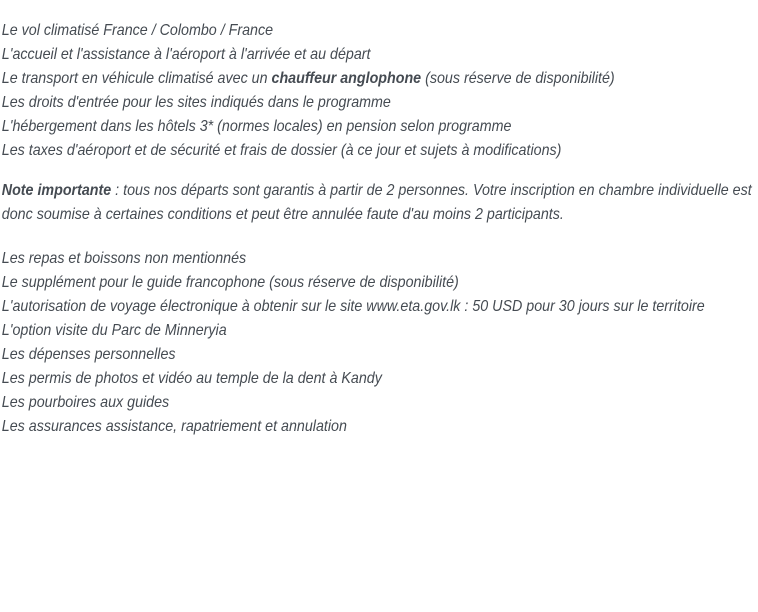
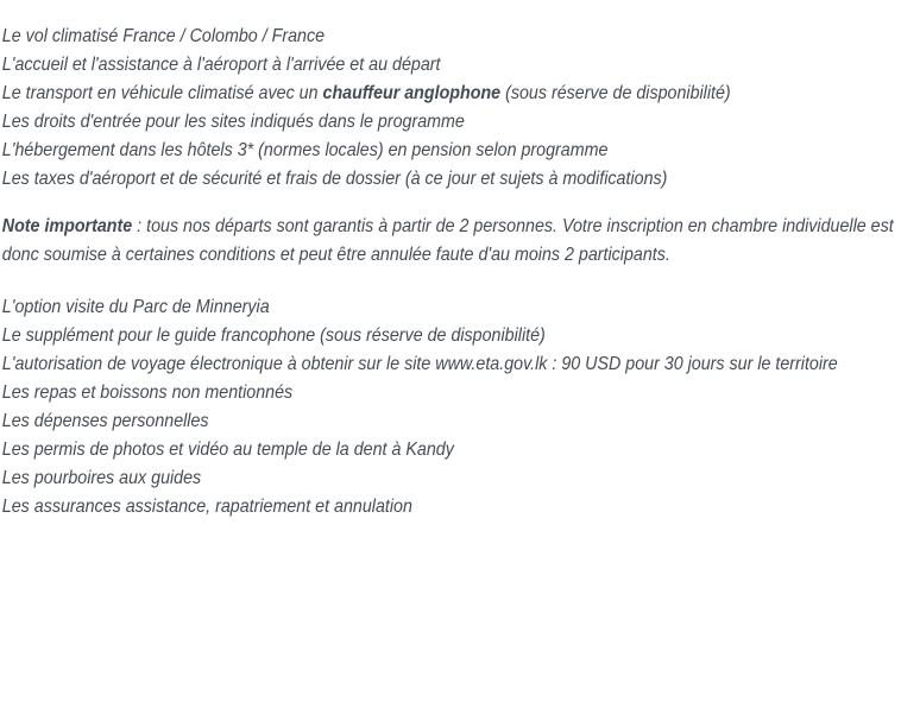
  Le vol climatisé France / Colombo / France
  L'accueil et l'assistance à l'aéroport à l'arrivée et au départ
  Le transport en véhicule climatisé avec un chauffeur anglophone (sous réserve de disponibilité)
  Les droits d'entrée pour les sites indiqués dans le programme
  L'hébergement dans les hôtels 3* (normes locales) en pension selon programme
  Les taxes d'aéroport et de sécurité et frais de dossier (à ce jour et sujets à modifications)
  Note importante : tous nos départs sont garantis à partir de 2 personnes. Votre inscription en chambre individuelle est donc soumise à certaines conditions et peut être annulée faute d'au moins 2 participants.
- Les repas et boissons non mentionnés
+ L'option visite du Parc de Minneryia
  Le supplément pour le guide francophone (sous réserve de disponibilité)
- L'autorisation de voyage électronique à obtenir sur le site www.eta.gov.lk : 50 USD pour 30 jours sur le territoire
+ L'autorisation de voyage électronique à obtenir sur le site www.eta.gov.lk : 90 USD pour 30 jours sur le territoire
- L'option visite du Parc de Minneryia
+ Les repas et boissons non mentionnés
  Les dépenses personnelles
  Les permis de photos et vidéo au temple de la dent à Kandy
  Les pourboires aux guides
  Les assurances assistance, rapatriement et annulation
